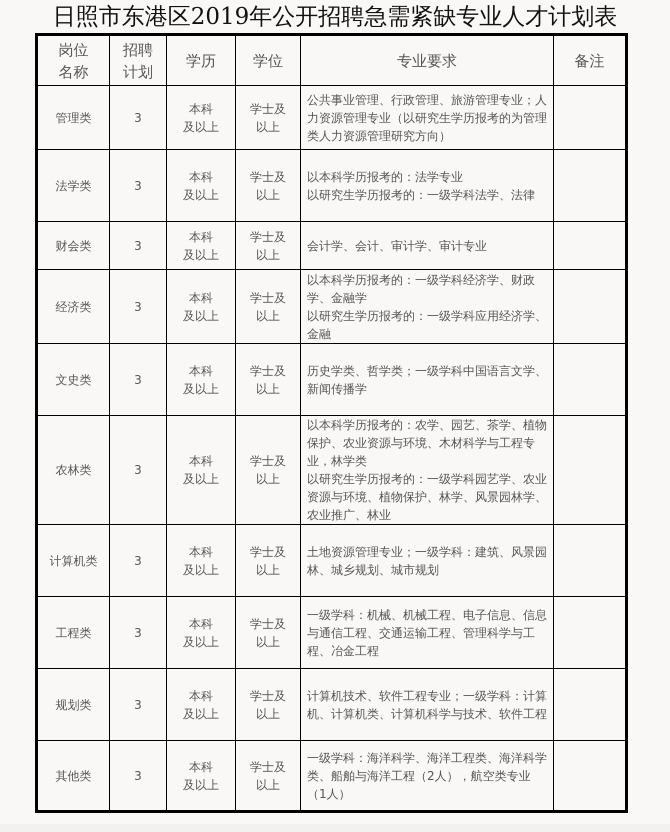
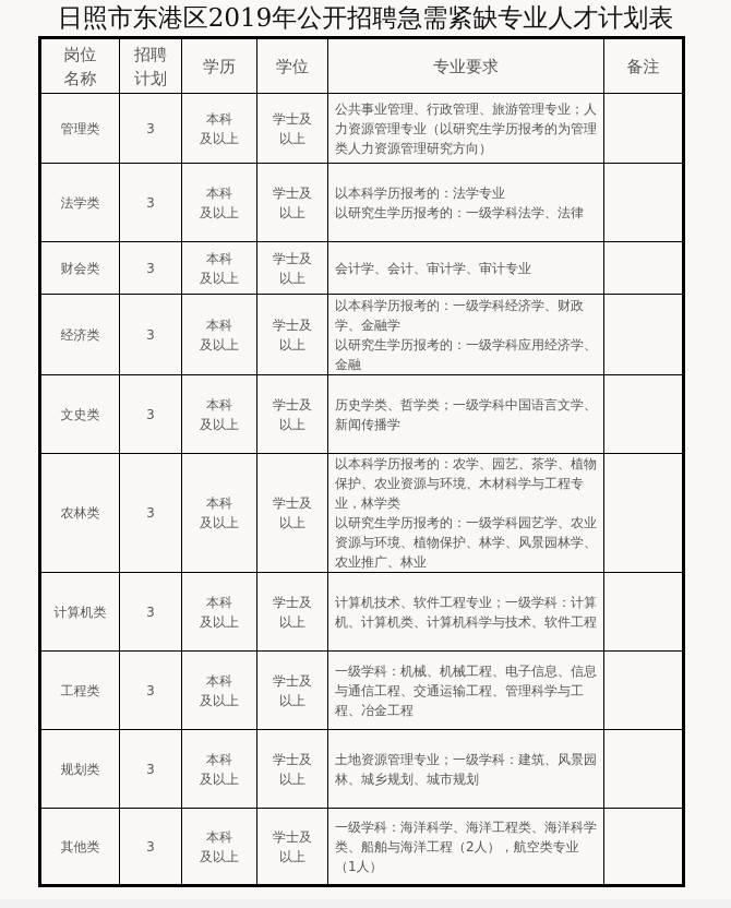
  日照市东港区2019年公开招聘急需紧缺专业人才计划表
  岗位名称	招聘计划	学历	学位	专业要求	备注
  管理类	3	本科及以上	学士及以上	公共事业管理、行政管理、旅游管理专业；人力资源管理专业（以研究生学历报考的为管理类人力资源管理研究方向）
  法学类	3	本科及以上	学士及以上	以本科学历报考的：法学专业以研究生学历报考的：一级学科法学、法律
  财会类	3	本科及以上	学士及以上	会计学、会计、审计学、审计专业
  经济类	3	本科及以上	学士及以上	以本科学历报考的：一级学科经济学、财政学、金融学以研究生学历报考的：一级学科应用经济学、金融
  文史类	3	本科及以上	学士及以上	历史学类、哲学类；一级学科中国语言文学、新闻传播学
  农林类	3	本科及以上	学士及以上	以本科学历报考的：农学、园艺、茶学、植物保护、农业资源与环境、木材科学与工程专业，林学类以研究生学历报考的：一级学科园艺学、农业资源与环境、植物保护、林学、风景园林学、农业推广、林业
- 计算机类	3	本科及以上	学士及以上	土地资源管理专业；一级学科：建筑、风景园林、城乡规划、城市规划
+ 计算机类	3	本科及以上	学士及以上	计算机技术、软件工程专业；一级学科：计算机、计算机类、计算机科学与技术、软件工程
  工程类	3	本科及以上	学士及以上	一级学科：机械、机械工程、电子信息、信息与通信工程、交通运输工程、管理科学与工程、冶金工程
- 规划类	3	本科及以上	学士及以上	计算机技术、软件工程专业；一级学科：计算机、计算机类、计算机科学与技术、软件工程
+ 规划类	3	本科及以上	学士及以上	土地资源管理专业；一级学科：建筑、风景园林、城乡规划、城市规划
  其他类	3	本科及以上	学士及以上	一级学科：海洋科学、海洋工程类、海洋科学类、船舶与海洋工程（2人），航空类专业（1人）
